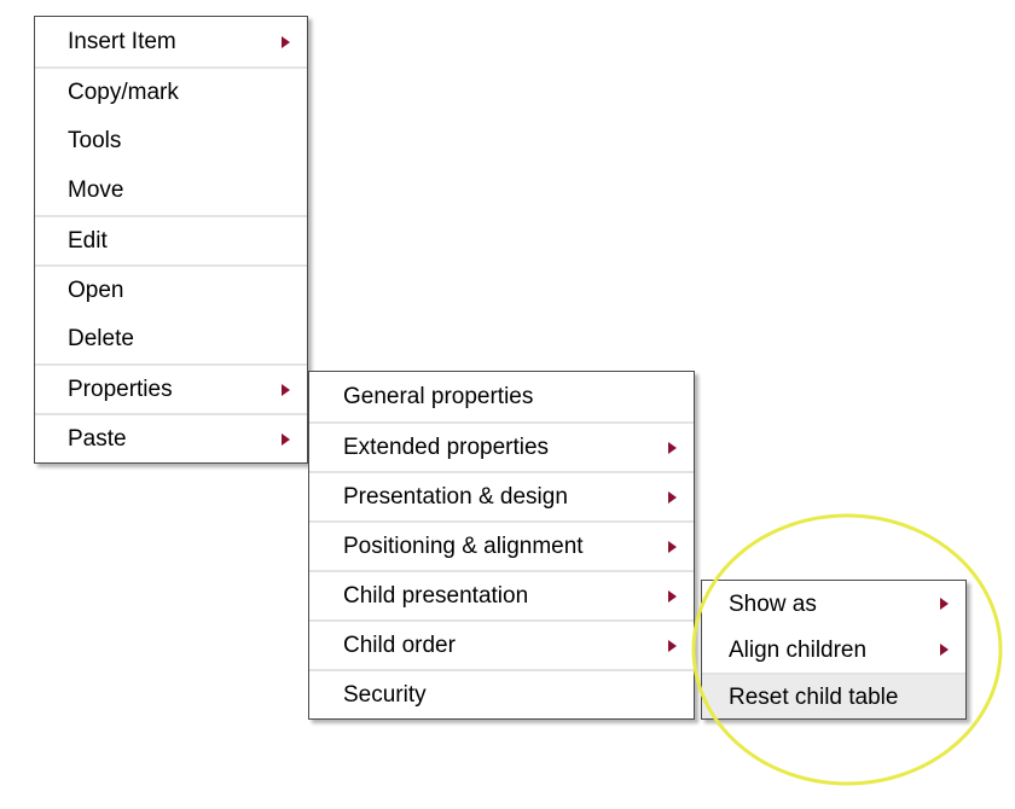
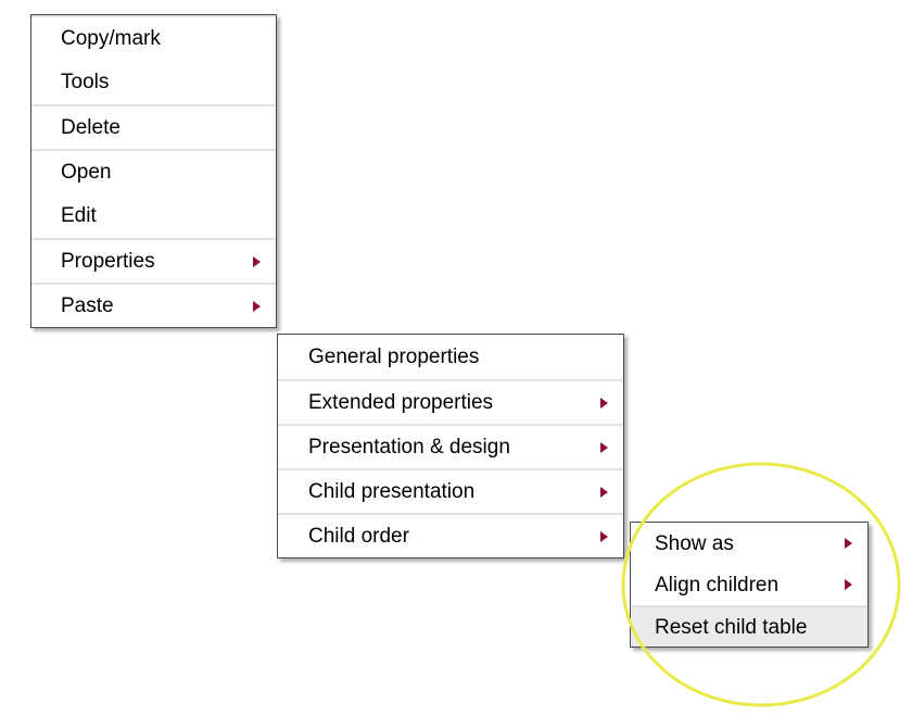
- Insert Item
  Copy/mark
  Tools
- Move
- Edit
+ Delete
  Open
- Delete
+ Edit
  Properties
  Paste
  General properties
  Extended properties
  Presentation & design
- Positioning & alignment
  Child presentation
  Child order
- Security
  Show as
  Align children
  Reset child table
